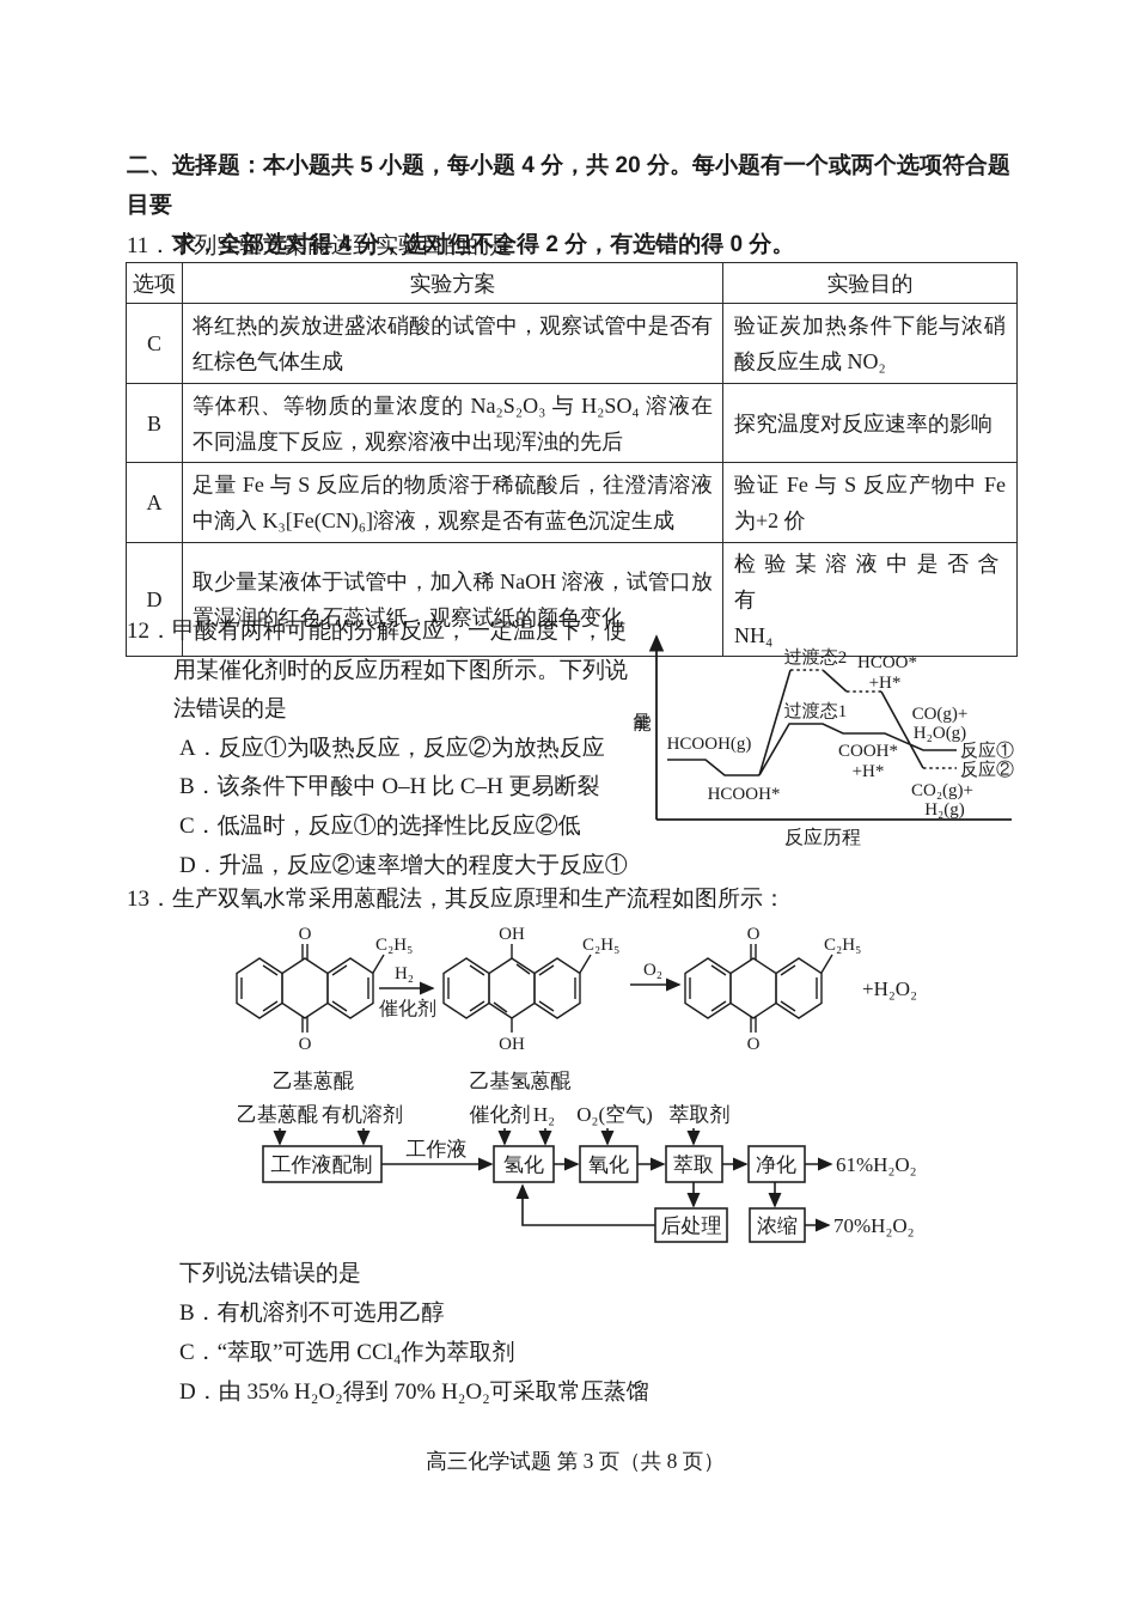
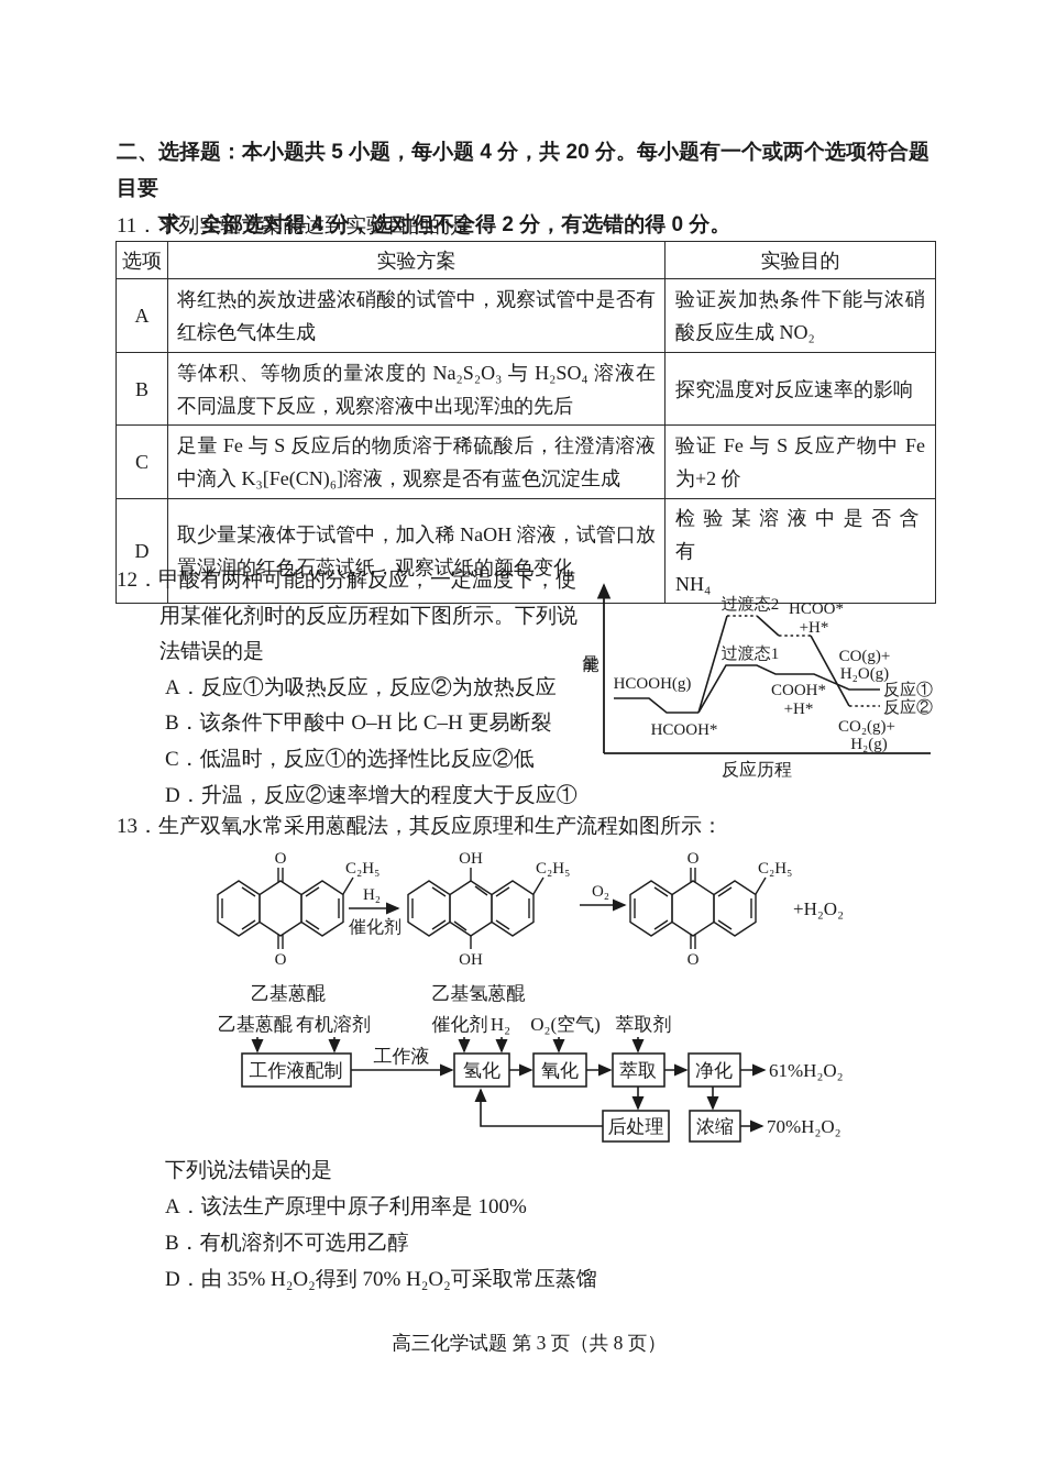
  二、选择题：本小题共 5 小题，每小题 4 分，共 20 分。每小题有一个或两个选项符合题目要
  求，全部选对得 4 分，选对但不全得 2 分，有选错的得 0 分。
  11．下列实验方案能达到实验目的的是
  选项	实验方案	实验目的
- C	将红热的炭放进盛浓硝酸的试管中，观察试管中是否有红棕色气体生成	验证炭加热条件下能与浓硝酸反应生成 NO₂
+ A	将红热的炭放进盛浓硝酸的试管中，观察试管中是否有红棕色气体生成	验证炭加热条件下能与浓硝酸反应生成 NO₂
  B	等体积、等物质的量浓度的 Na₂S₂O₃ 与 H₂SO₄ 溶液在不同温度下反应，观察溶液中出现浑浊的先后	探究温度对反应速率的影响
- A	足量 Fe 与 S 反应后的物质溶于稀硫酸后，往澄清溶液中滴入 K₃[Fe(CN)₆]溶液，观察是否有蓝色沉淀生成	验证 Fe 与 S 反应产物中 Fe 为+2 价
+ C	足量 Fe 与 S 反应后的物质溶于稀硫酸后，往澄清溶液中滴入 K₃[Fe(CN)₆]溶液，观察是否有蓝色沉淀生成	验证 Fe 与 S 反应产物中 Fe 为+2 价
  D	取少量某液体于试管中，加入稀 NaOH 溶液，试管口放置湿润的红色石蕊试纸，观察试纸的颜色变化	检验某溶液中是否含有 NH₄
  12．甲酸有两种可能的分解反应，一定温度下，使
  用某催化剂时的反应历程如下图所示。下列说
  法错误的是
  A．反应①为吸热反应，反应②为放热反应
  B．该条件下甲酸中 O–H 比 C–H 更易断裂
  C．低温时，反应①的选择性比反应②低
  D．升温，反应②速率增大的程度大于反应①
  反应历程
  HCOOH(g)
  HCOOH*
  过渡态2
  过渡态1
  HCOO*
  +H*
  COOH*
  +H*
  CO(g)+
  H₂O(g)
  反应①
  反应②
  CO₂(g)+
  H₂(g)
  13．生产双氧水常采用蒽醌法，其反应原理和生产流程如图所示：
  O
  O
  C₂H₅
  乙基蒽醌
  H₂
  催化剂
  OH
  OH
  C₂H₅
  乙基氢蒽醌
  O₂
  O
  O
  C₂H₅
  +H₂O₂
  乙基蒽醌
  有机溶剂
  催化剂
  H₂
  O₂(空气)
  萃取剂
  工作液配制
  氢化
  氧化
  萃取
  净化
  后处理
  浓缩
  工作液
  61%H₂O₂
  70%H₂O₂
  下列说法错误的是
+ A．该法生产原理中原子利用率是 100%
  B．有机溶剂不可选用乙醇
- C．“萃取”可选用 CCl₄作为萃取剂
  D．由 35% H₂O₂得到 70% H₂O₂可采取常压蒸馏
  高三化学试题 第 3 页（共 8 页）
